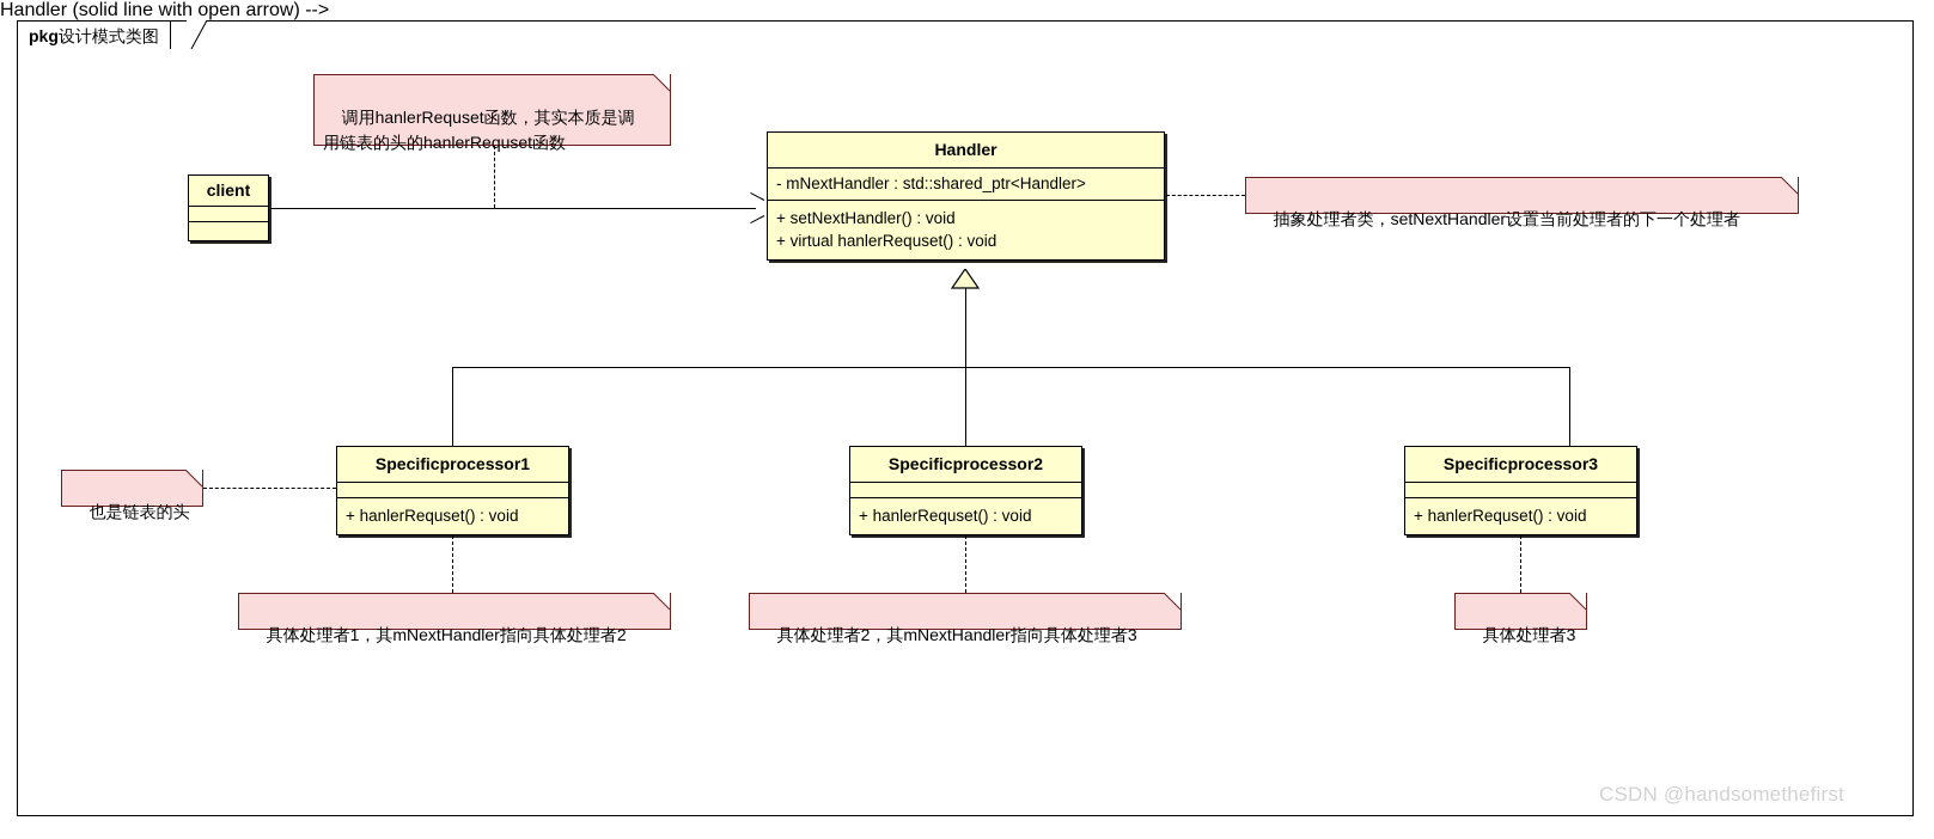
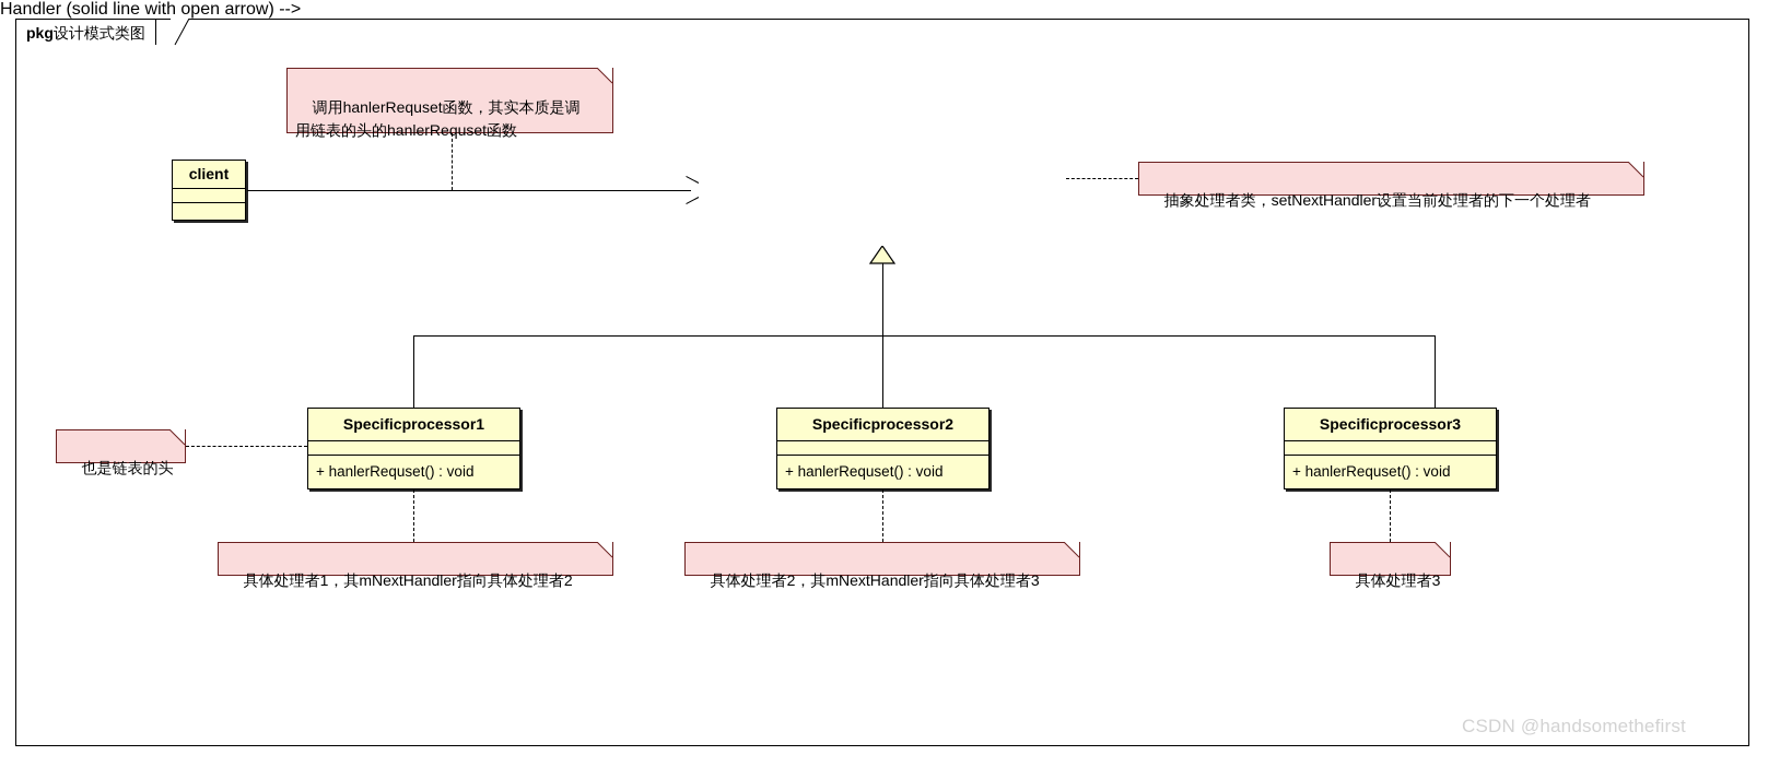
  pkg设计模式类图
  Handler (solid line with open arrow) -->
  client
- Handler
- - mNextHandler : std::shared_ptr<Handler>
- + setNextHandler() : void
- + virtual hanlerRequset() : void
  Specificprocessor1
  + hanlerRequset() : void
  Specificprocessor2
  + hanlerRequset() : void
  Specificprocessor3
  + hanlerRequset() : void
  调用hanlerRequset函数，其实本质是调
  用链表的头的hanlerRequset函数
  抽象处理者类，setNextHandler设置当前处理者的下一个处理者
  也是链表的头
  具体处理者1，其mNextHandler指向具体处理者2
  具体处理者2，其mNextHandler指向具体处理者3
  具体处理者3
  CSDN @handsomethefirst
